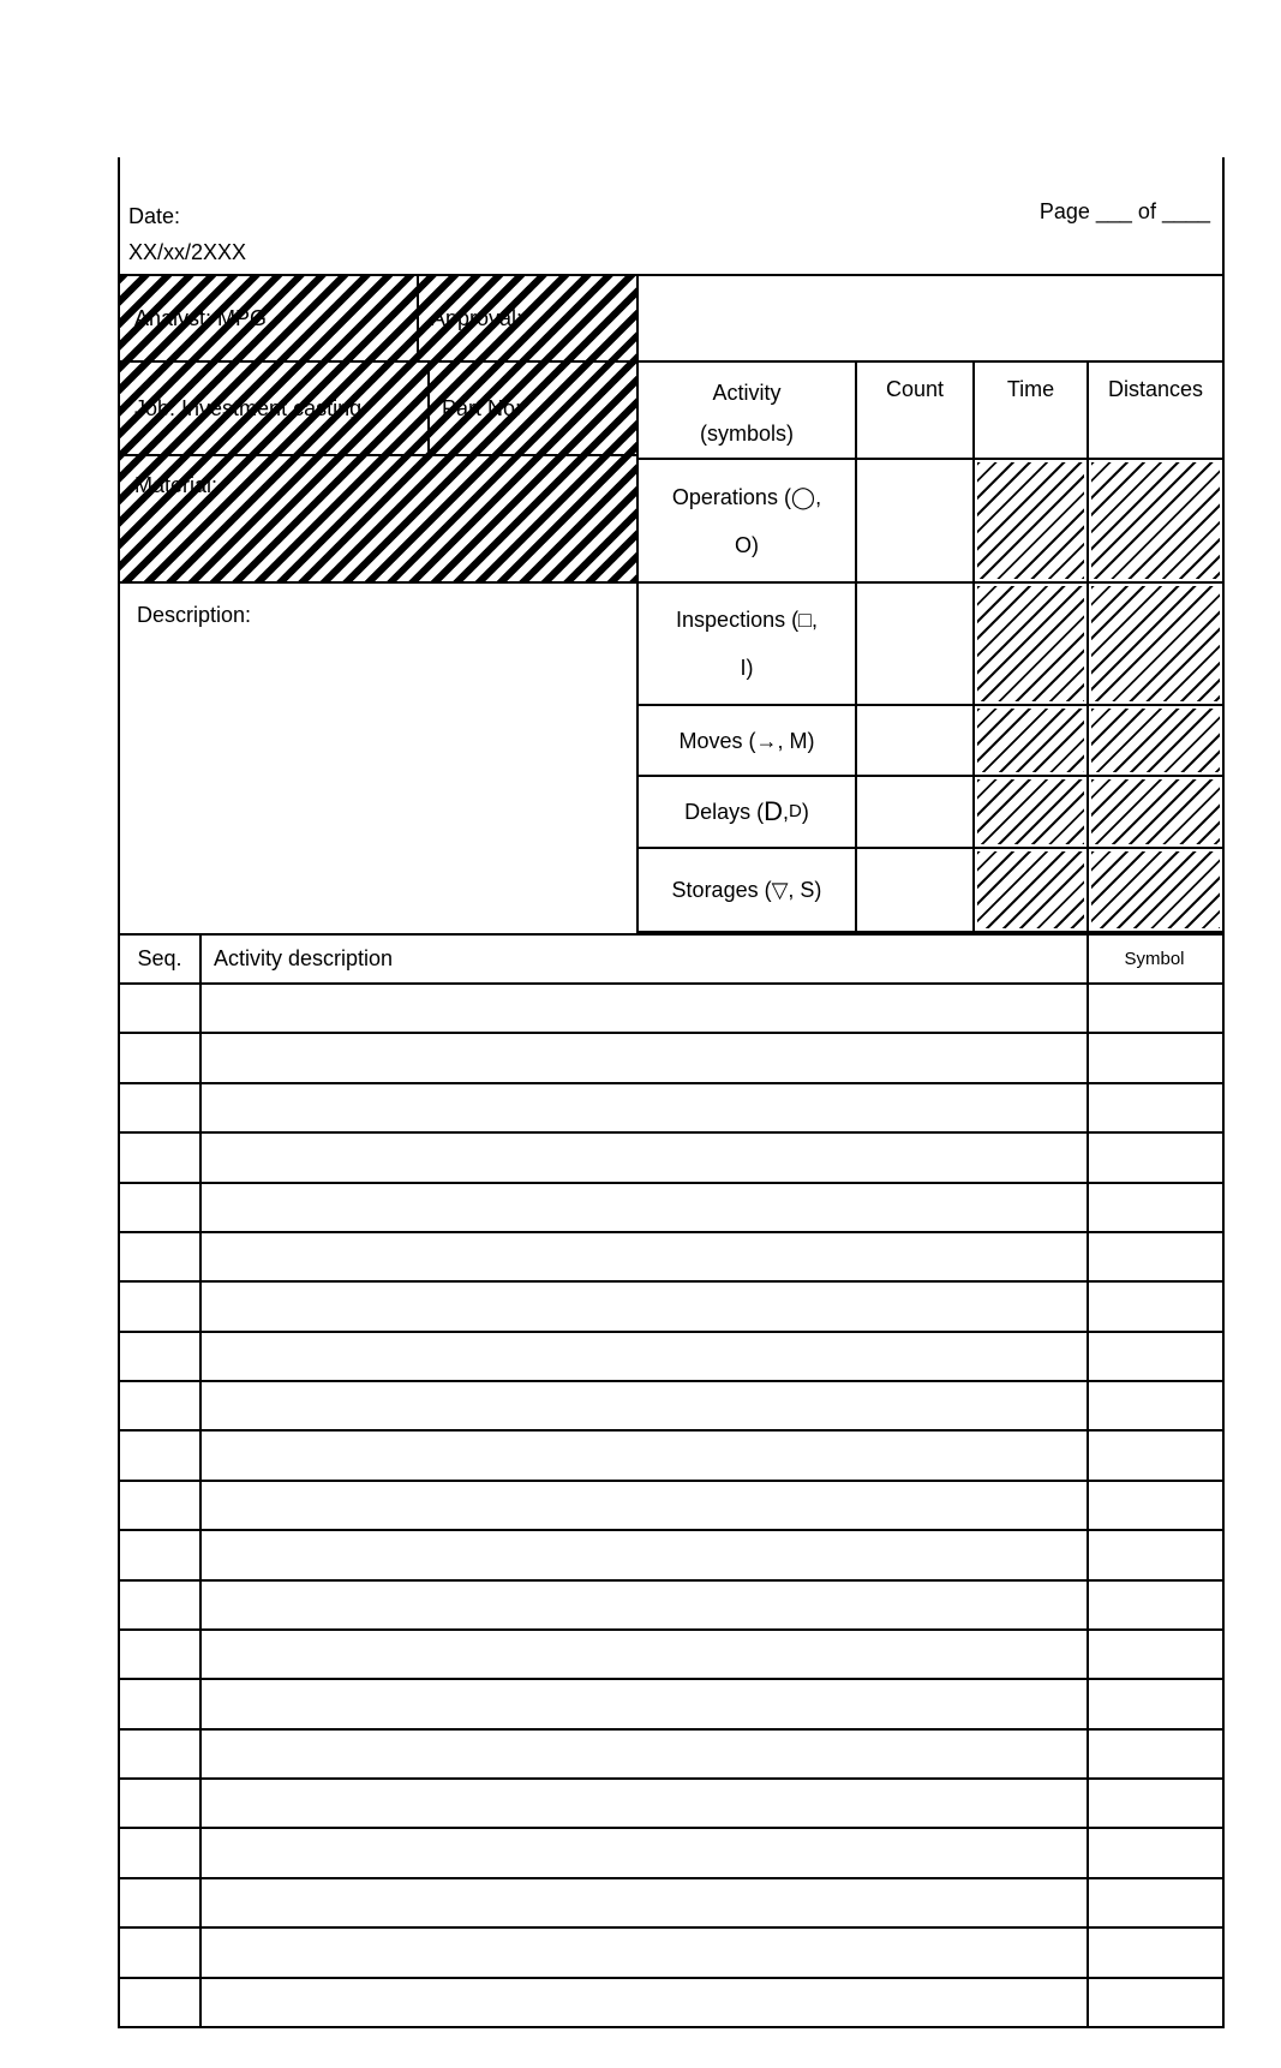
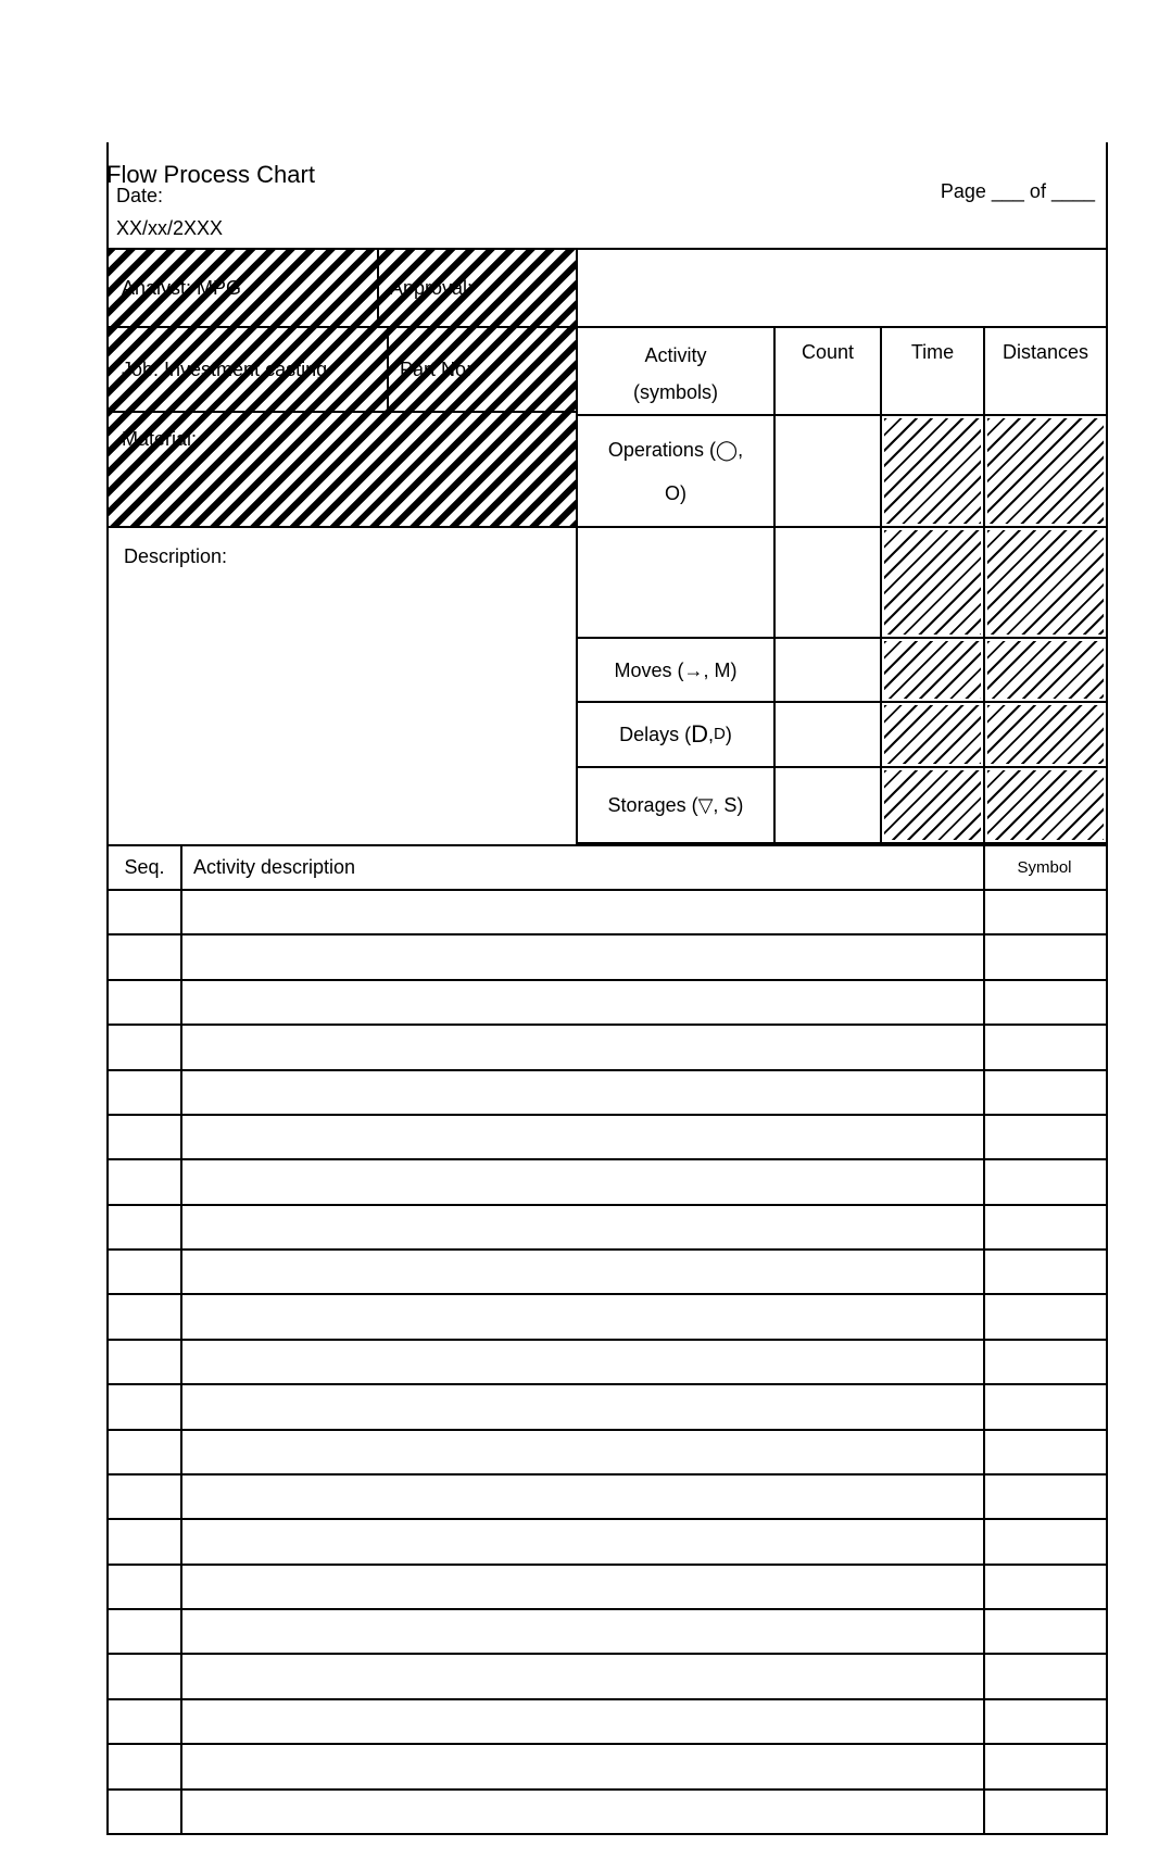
+ Flow Process Chart
  Date:
  XX/xx/2XXX
  Page ___ of ____
  Activity
  (symbols)
  Count
  Time
  Distances
  Operations (◯,
  O)
- Inspections (□,
- I)
  Moves (→, M)
  Delays (
  D
  ,
  D
  )
  Storages (▽, S)
  Description:
  Seq.
  Activity description
  Symbol
